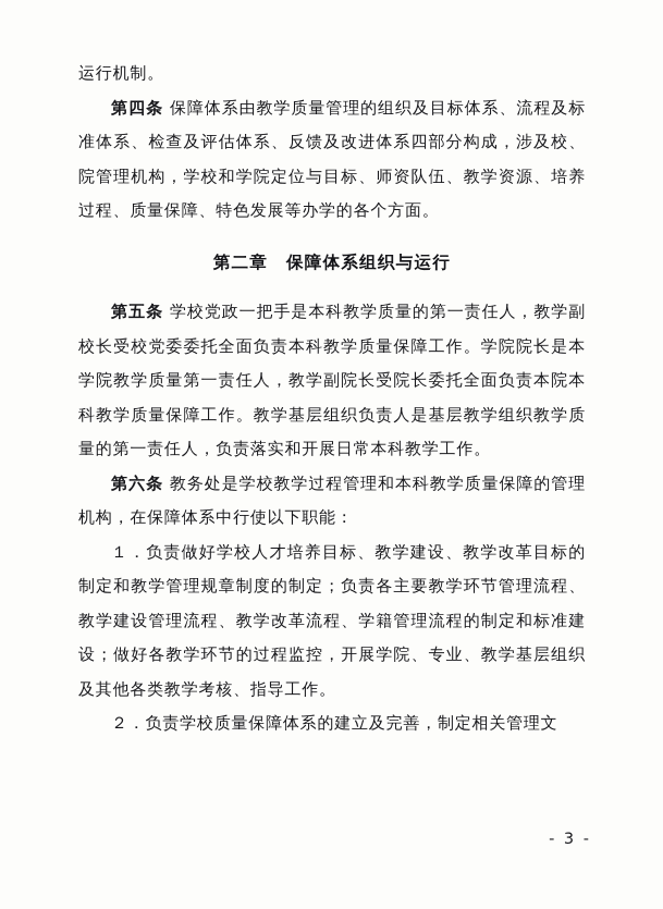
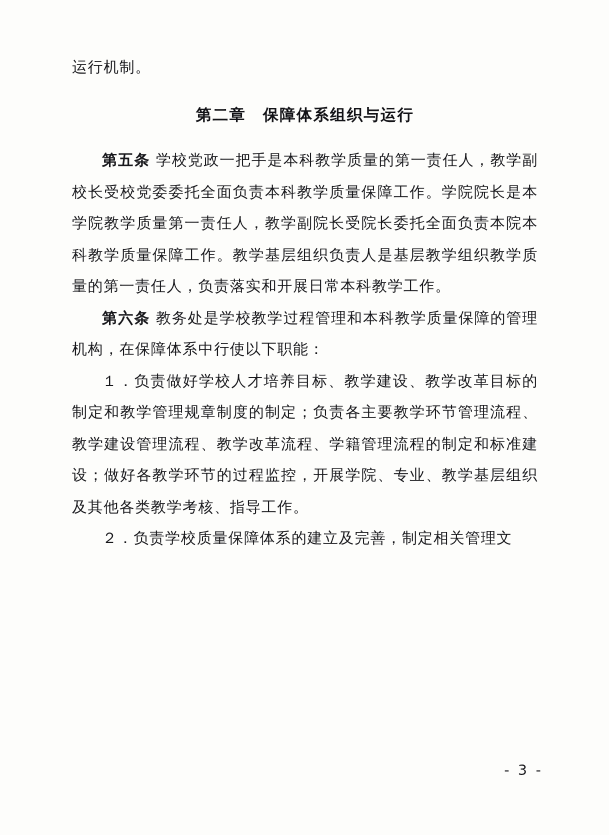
  运行机制。
- 第四条 保障体系由教学质量管理的组织及目标体系、流程及标准体系、检查及评估体系、反馈及改进体系四部分构成，涉及校、院管理机构，学校和学院定位与目标、师资队伍、教学资源、培养过程、质量保障、特色发展等办学的各个方面。
  第二章 保障体系组织与运行
  第五条 学校党政一把手是本科教学质量的第一责任人，教学副校长受校党委委托全面负责本科教学质量保障工作。学院院长是本学院教学质量第一责任人，教学副院长受院长委托全面负责本院本科教学质量保障工作。教学基层组织负责人是基层教学组织教学质量的第一责任人，负责落实和开展日常本科教学工作。
  第六条 教务处是学校教学过程管理和本科教学质量保障的管理机构，在保障体系中行使以下职能：
  １．负责做好学校人才培养目标、教学建设、教学改革目标的制定和教学管理规章制度的制定；负责各主要教学环节管理流程、教学建设管理流程、教学改革流程、学籍管理流程的制定和标准建设；做好各教学环节的过程监控，开展学院、专业、教学基层组织及其他各类教学考核、指导工作。
  ２．负责学校质量保障体系的建立及完善，制定相关管理文
  - 3 -
